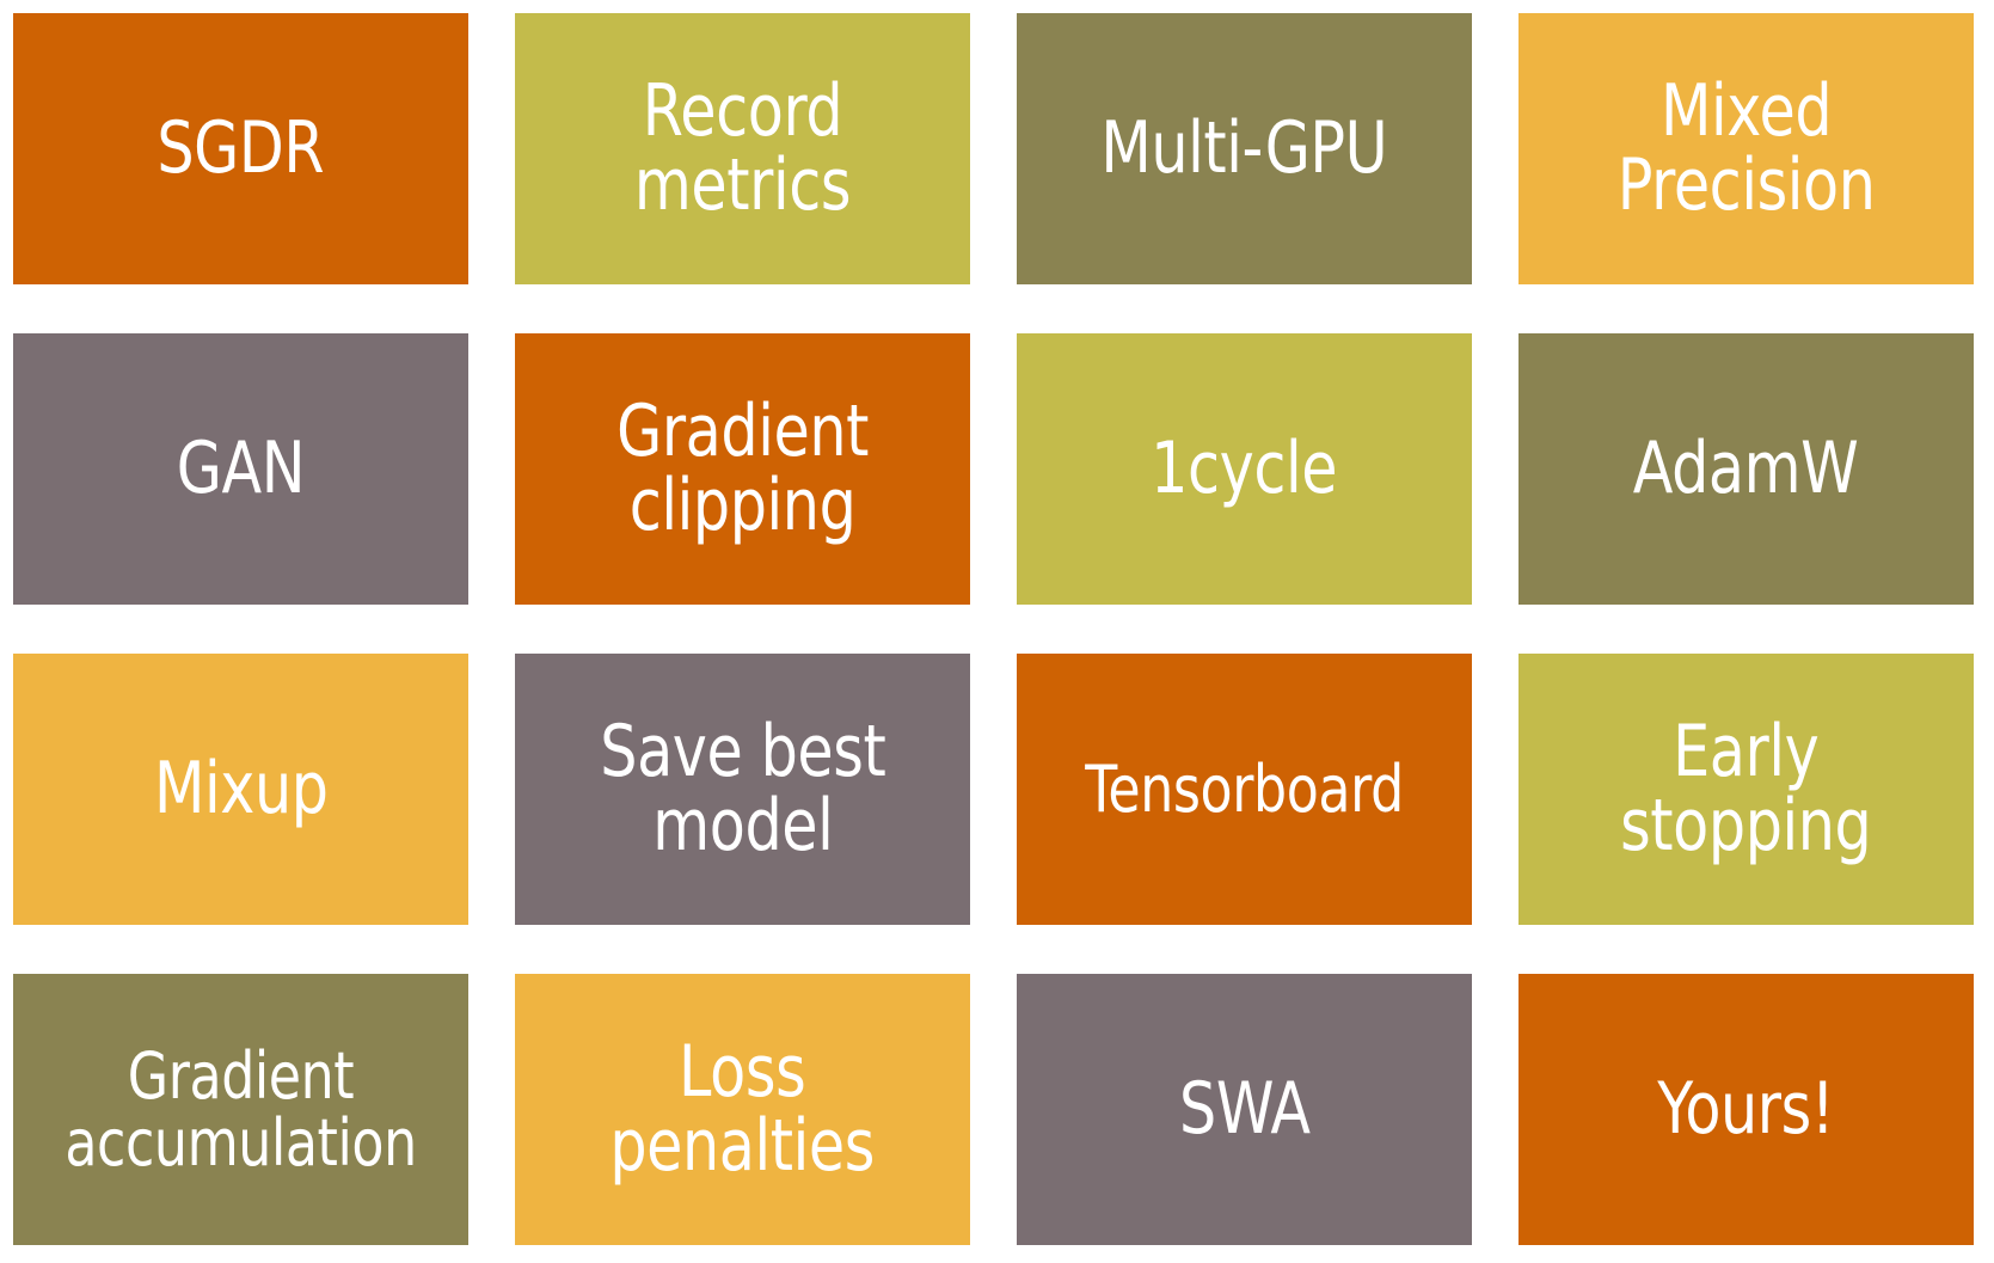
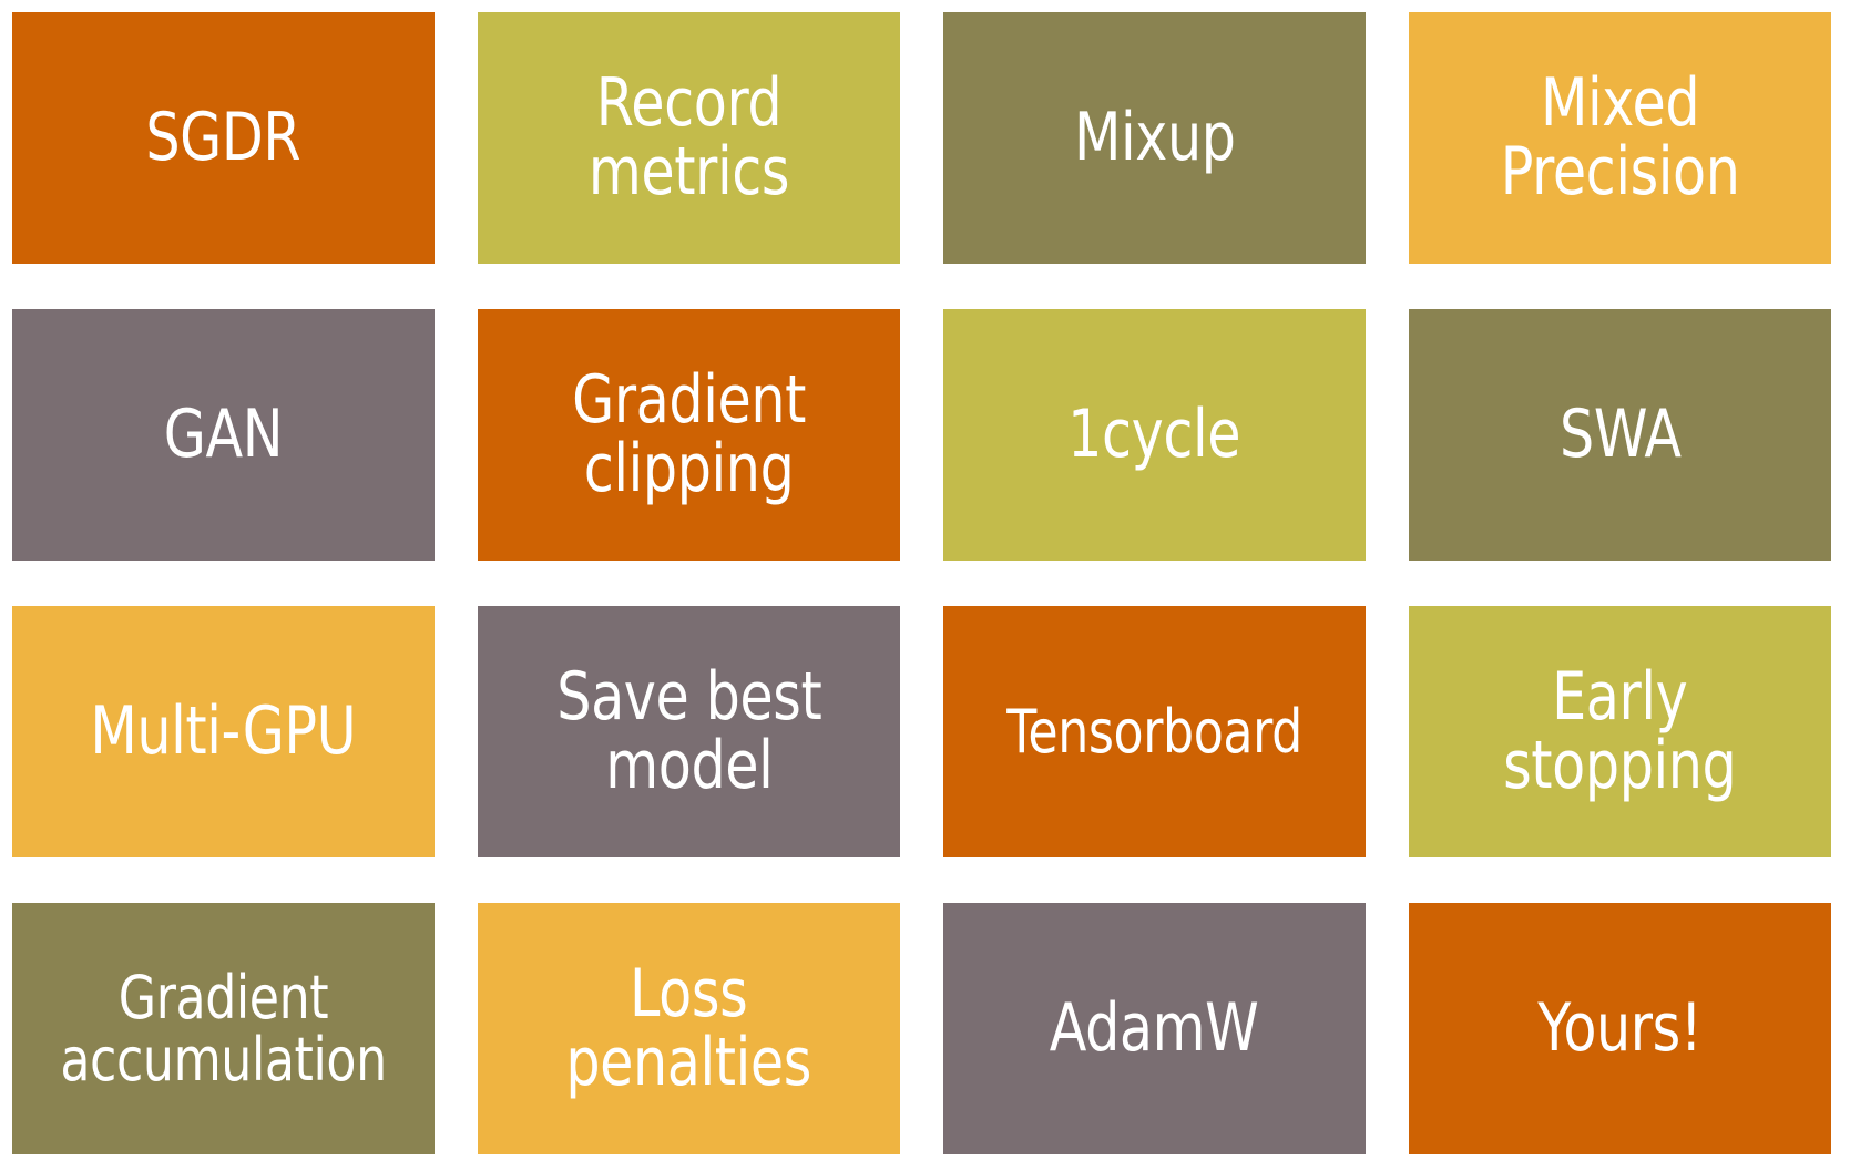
  SGDR
  Record
  metrics
- Multi-GPU
+ Mixup
  Mixed
  Precision
  GAN
  Gradient
  clipping
  1cycle
- AdamW
+ SWA
- Mixup
+ Multi-GPU
  Save best
  model
  Tensorboard
  Early
  stopping
  Gradient
  accumulation
  Loss
  penalties
- SWA
+ AdamW
  Yours!
